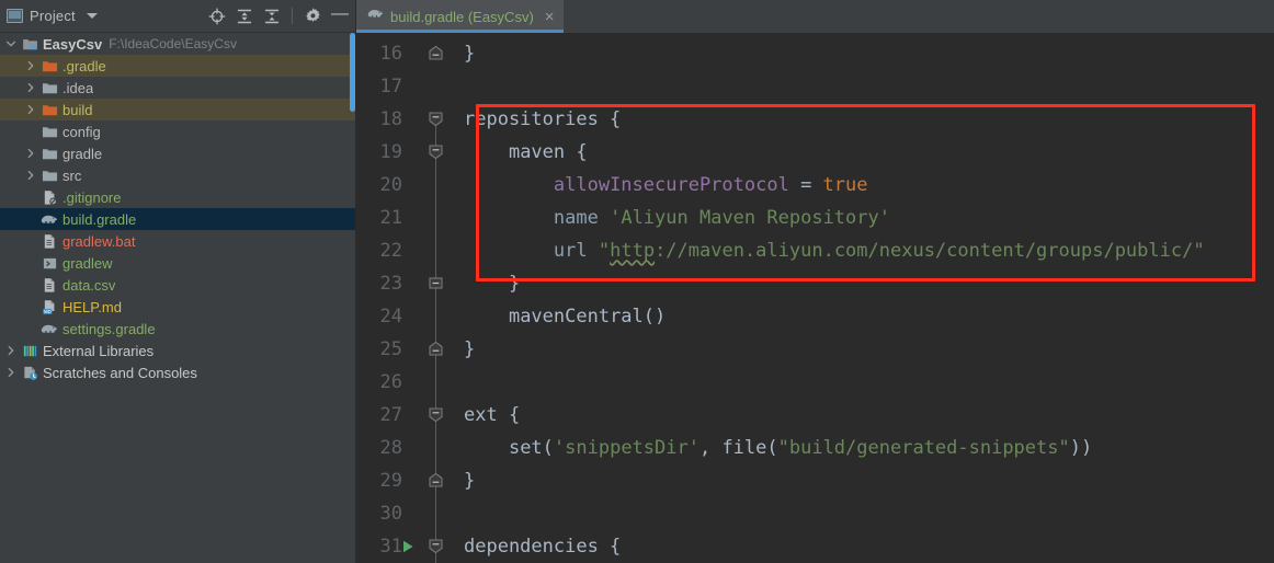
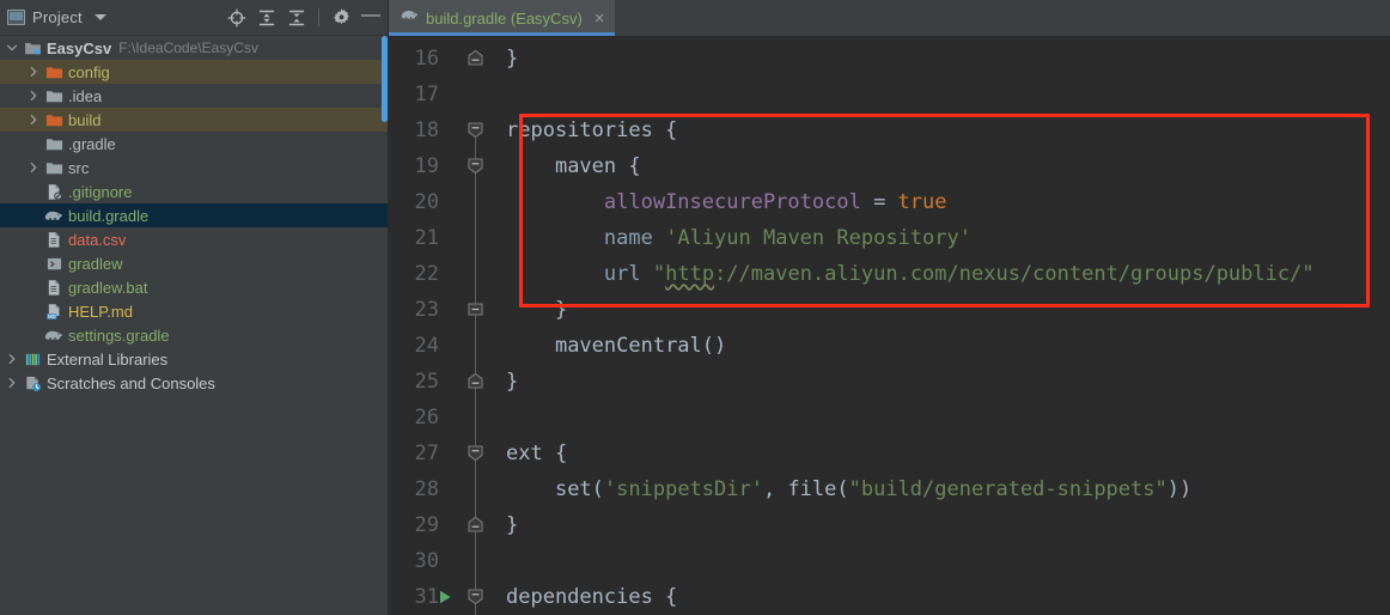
  Project
  —
  EasyCsv
  F:\IdeaCode\EasyCsv
- .gradle
+ config
  .idea
  build
- config
+ .gradle
- gradle
  src
  .gitignore
  build.gradle
- gradlew.bat
+ data.csv
  gradlew
- data.csv
+ gradlew.bat
  HELP.md
  settings.gradle
  External Libraries
  Scratches and Consoles
  build.gradle (EasyCsv)
  ×
  16
  }
  17
  18
  repositories {
  19
  maven {
  20
  allowInsecureProtocol = true
  21
  name 'Aliyun Maven Repository'
  22
  url "http://maven.aliyun.com/nexus/content/groups/public/"
  23
  }
  24
  mavenCentral()
  25
  }
  26
  27
  ext {
  28
  set('snippetsDir', file("build/generated-snippets"))
  29
  }
  30
  31
  dependencies {
